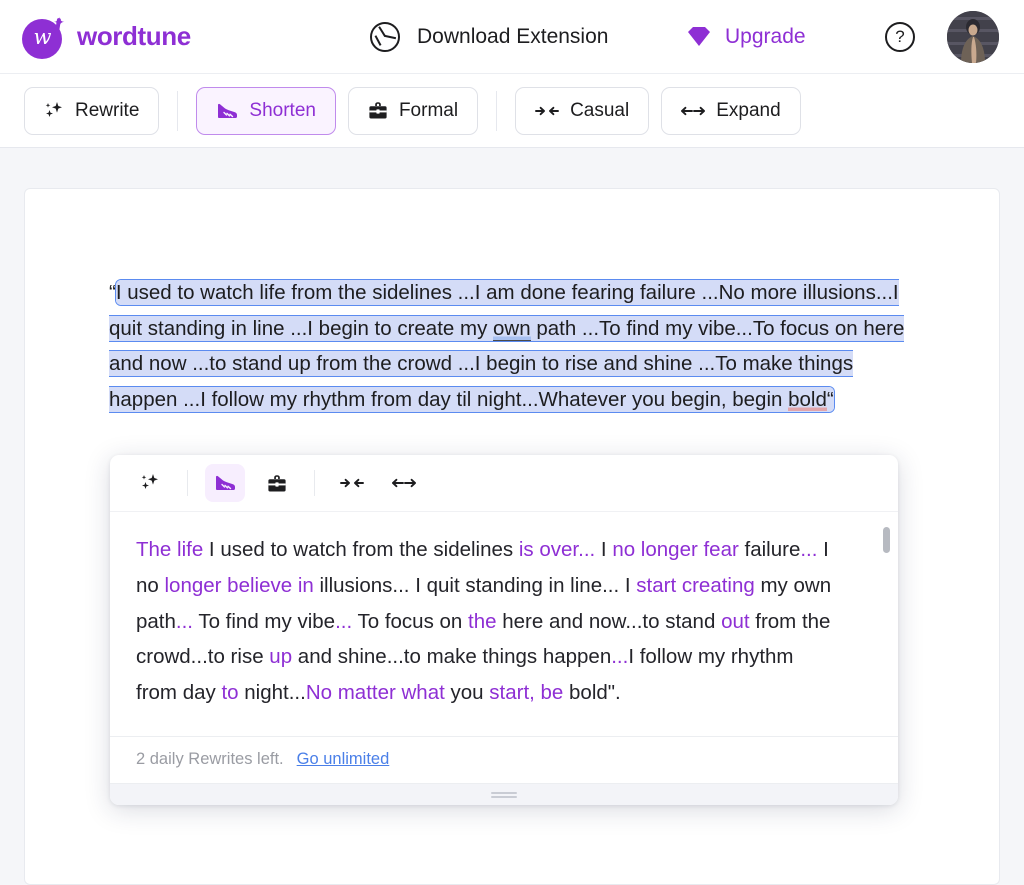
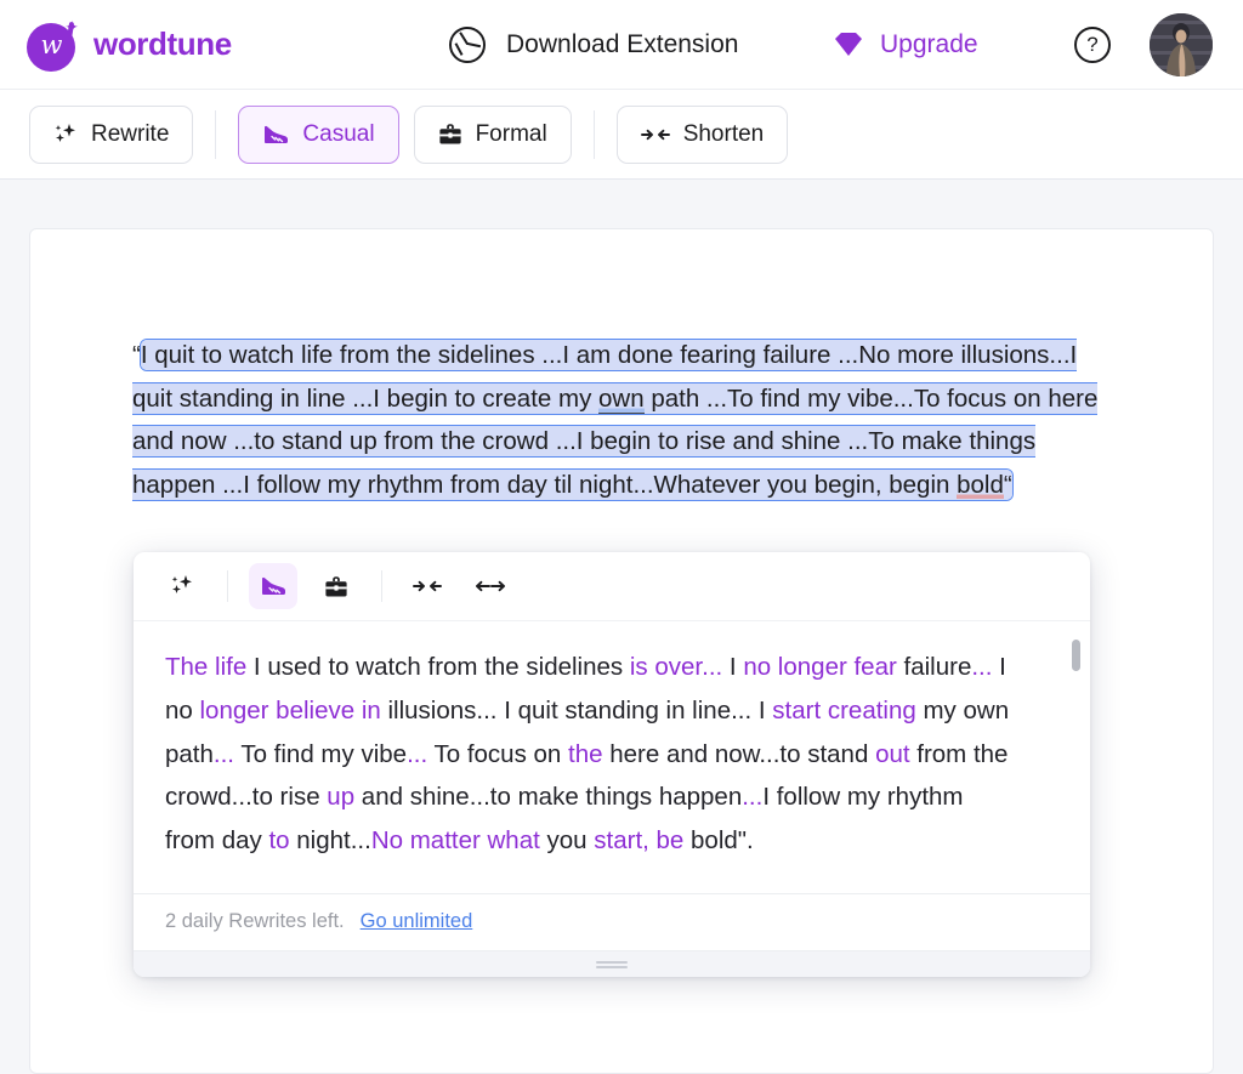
  w
  ✦
  wordtune
  Download Extension
  Upgrade
  ?
  Rewrite
- Shorten
+ Casual
  Formal
- Casual
+ Shorten
- Expand
- “I used to watch life from the sidelines ...I am done fearing failure ...No more illusions...I quit standing in line ...I begin to create my own path ...To find my vibe...To focus on here and now ...to stand up from the crowd ...I begin to rise and shine ...To make things happen ...I follow my rhythm from day til night...Whatever you begin, begin bold“
+ “I quit to watch life from the sidelines ...I am done fearing failure ...No more illusions...I quit standing in line ...I begin to create my own path ...To find my vibe...To focus on here and now ...to stand up from the crowd ...I begin to rise and shine ...To make things happen ...I follow my rhythm from day til night...Whatever you begin, begin bold“
  The life I used to watch from the sidelines is over... I no longer fear failure... I no longer believe in illusions... I quit standing in line... I start creating my own path... To find my vibe... To focus on the here and now...to stand out from the crowd...to rise up and shine...to make things happen...I follow my rhythm from day to night...No matter what you start, be bold".
  2 daily Rewrites left.
  Go unlimited
